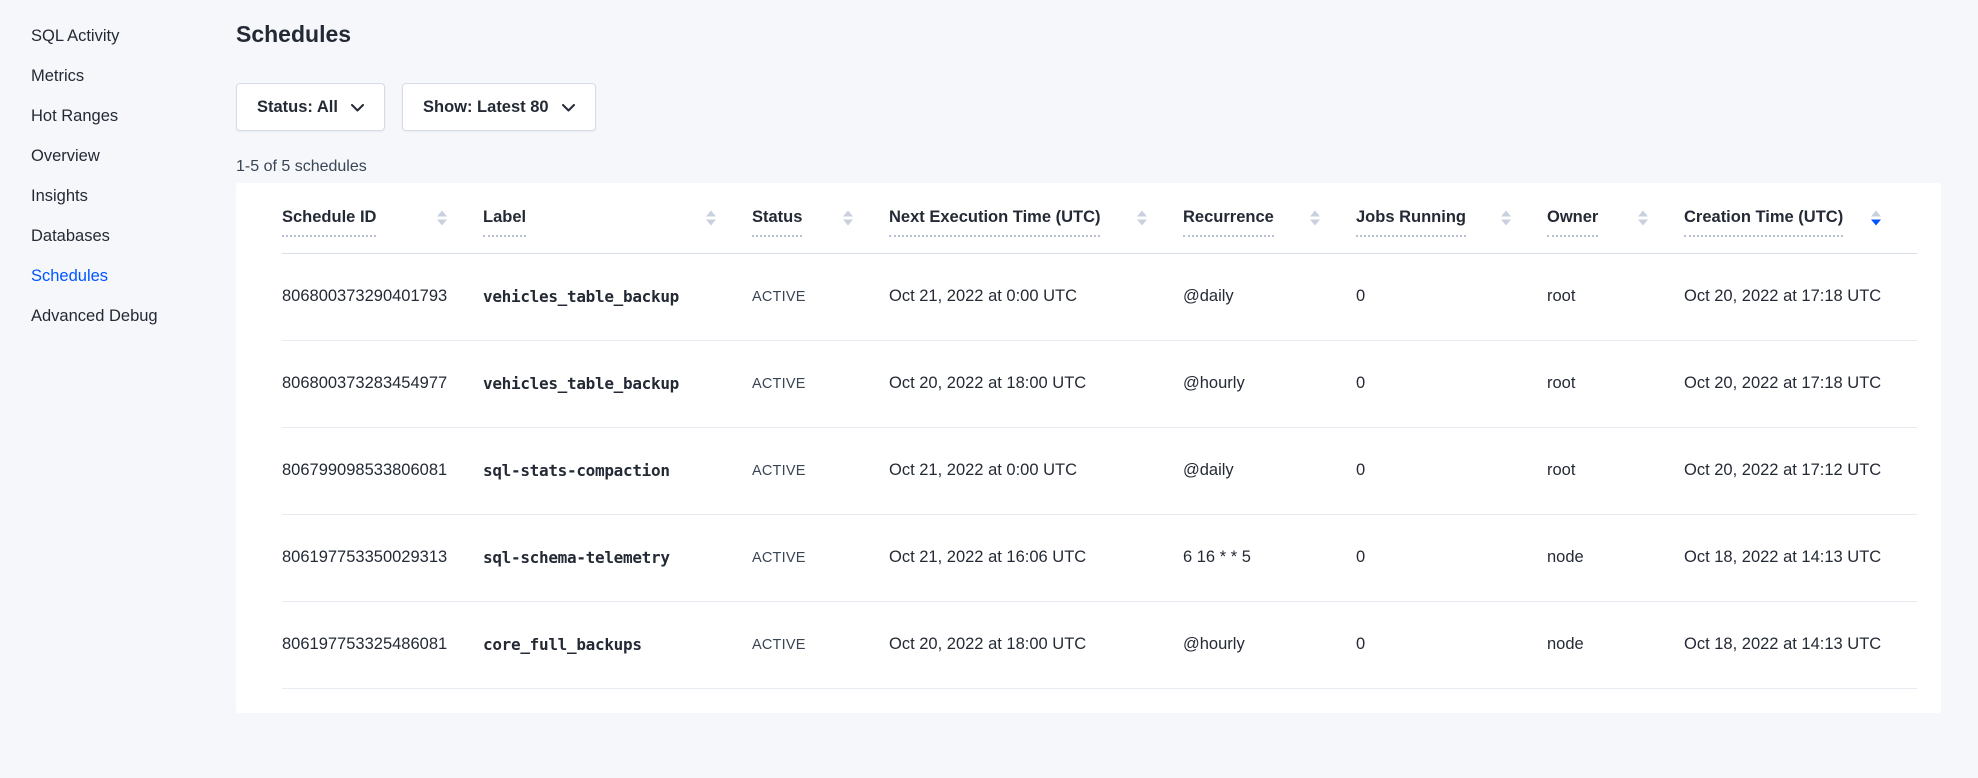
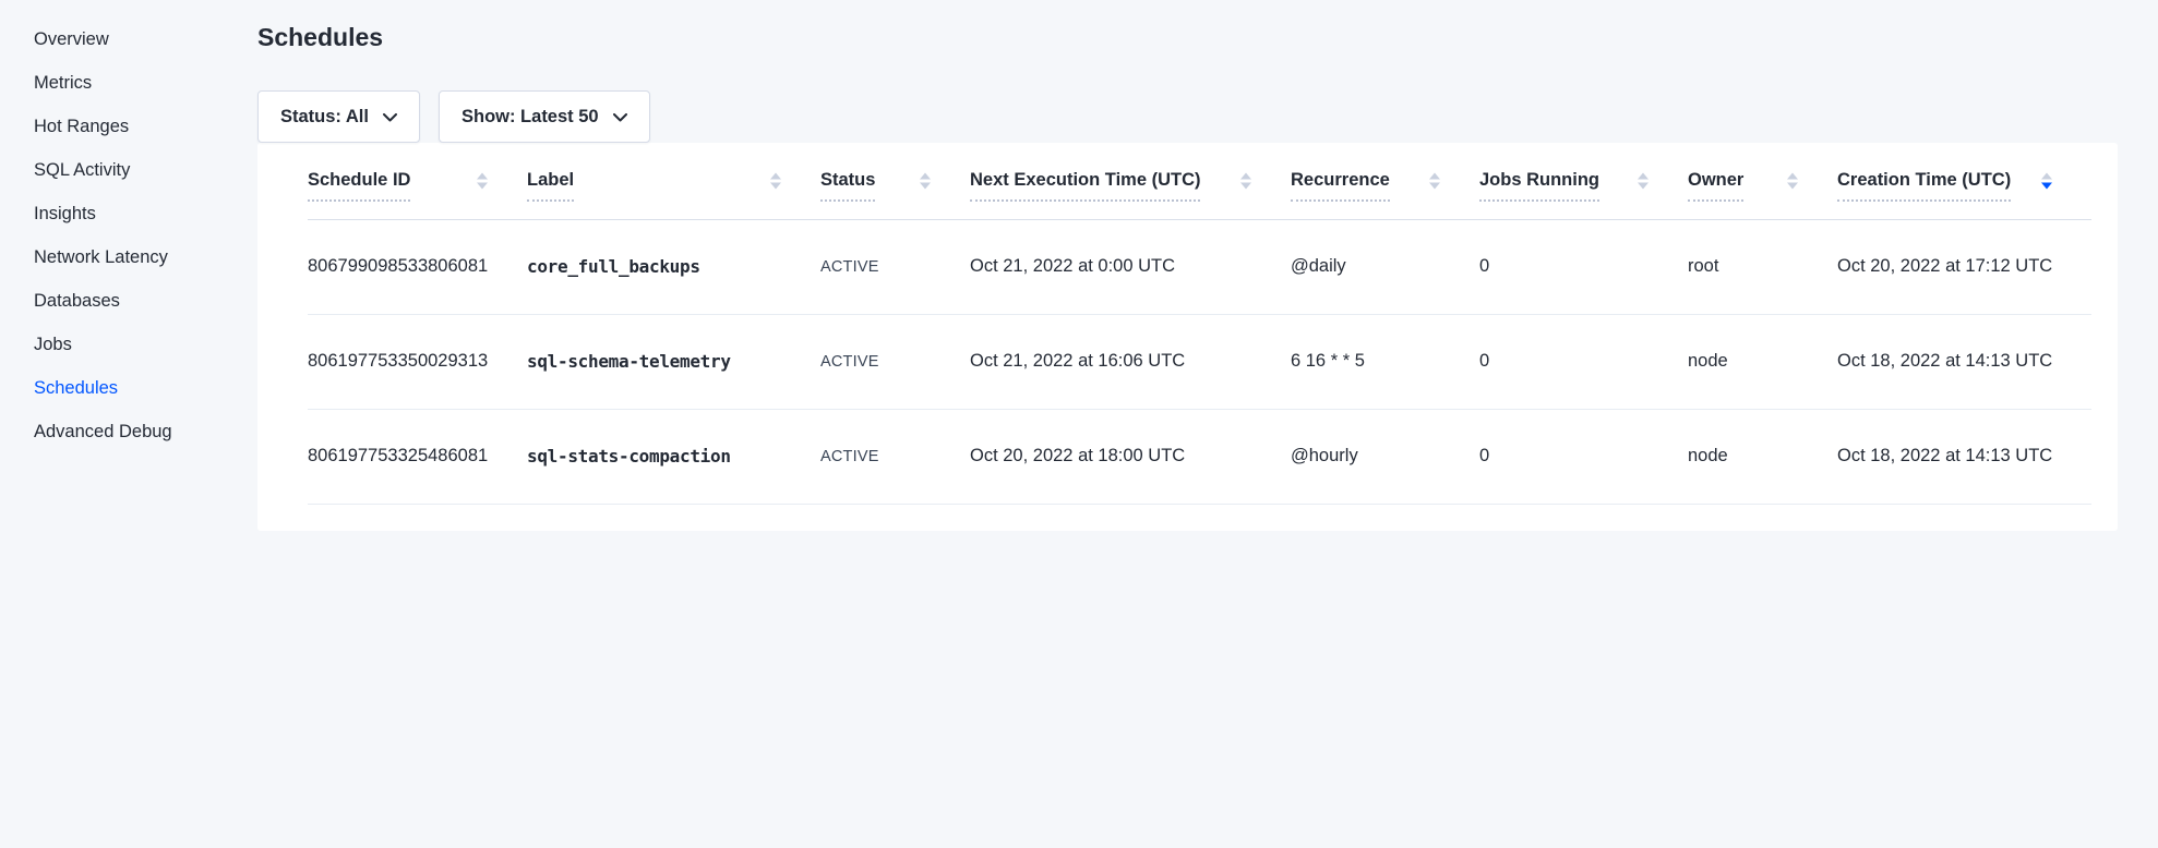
- SQL Activity
+ Overview
  Metrics
  Hot Ranges
- Overview
+ SQL Activity
  Insights
+ Network Latency
  Databases
+ Jobs
  Schedules
  Advanced Debug
  Schedules
  Status: All
- Show: Latest 80
+ Show: Latest 50
- 1-5 of 5 schedules
  Schedule ID	Label	Status	Next Execution Time (UTC)	Recurrence	Jobs Running	Owner	Creation Time (UTC)
- 806800373290401793	vehicles_table_backup	ACTIVE	Oct 21, 2022 at 0:00 UTC	@daily	0	root	Oct 20, 2022 at 17:18 UTC
- 806800373283454977	vehicles_table_backup	ACTIVE	Oct 20, 2022 at 18:00 UTC	@hourly	0	root	Oct 20, 2022 at 17:18 UTC
- 806799098533806081	sql-stats-compaction	ACTIVE	Oct 21, 2022 at 0:00 UTC	@daily	0	root	Oct 20, 2022 at 17:12 UTC
+ 806799098533806081	core_full_backups	ACTIVE	Oct 21, 2022 at 0:00 UTC	@daily	0	root	Oct 20, 2022 at 17:12 UTC
  806197753350029313	sql-schema-telemetry	ACTIVE	Oct 21, 2022 at 16:06 UTC	6 16 * * 5	0	node	Oct 18, 2022 at 14:13 UTC
- 806197753325486081	core_full_backups	ACTIVE	Oct 20, 2022 at 18:00 UTC	@hourly	0	node	Oct 18, 2022 at 14:13 UTC
+ 806197753325486081	sql-stats-compaction	ACTIVE	Oct 20, 2022 at 18:00 UTC	@hourly	0	node	Oct 18, 2022 at 14:13 UTC
